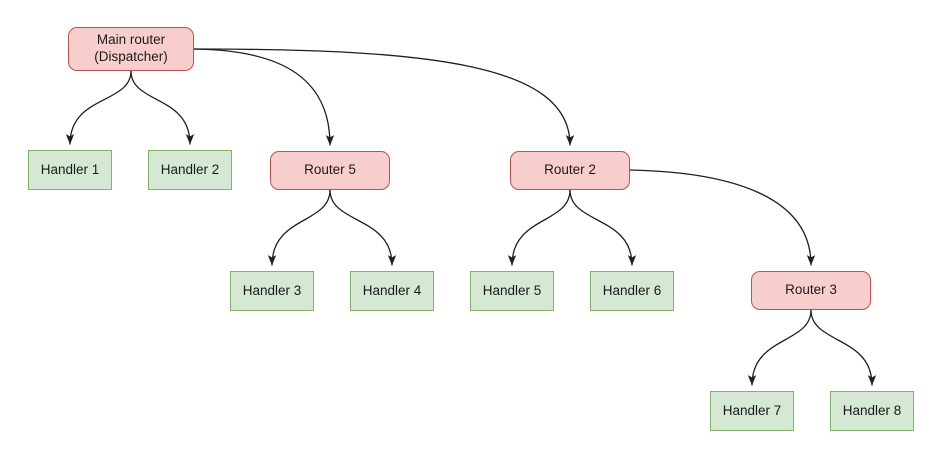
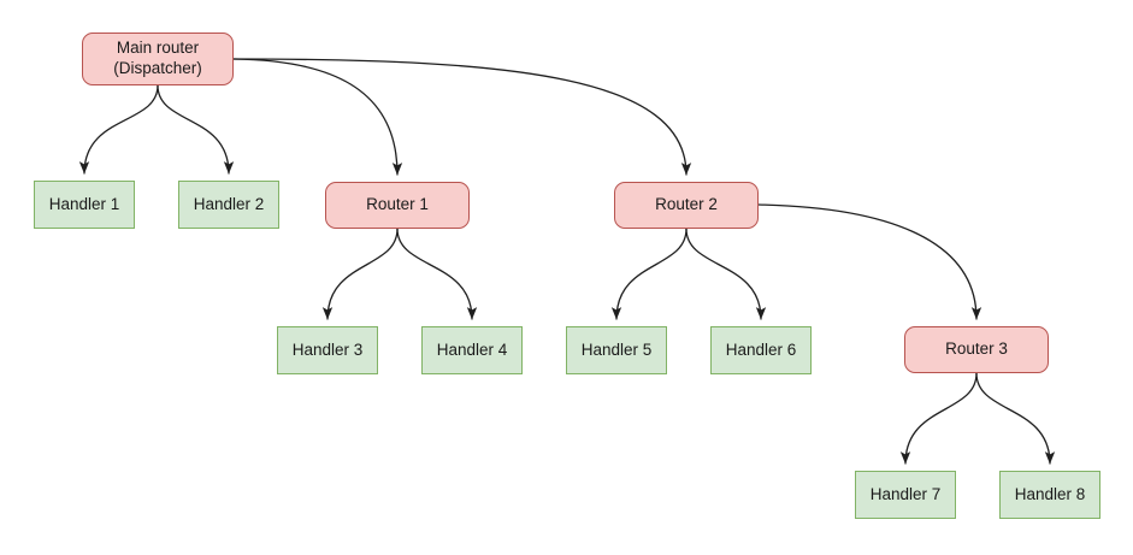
  Main router
  (Dispatcher)
  Handler 1
  Handler 2
- Router 5
+ Router 1
  Router 2
  Handler 3
  Handler 4
  Handler 5
  Handler 6
  Router 3
  Handler 7
  Handler 8
